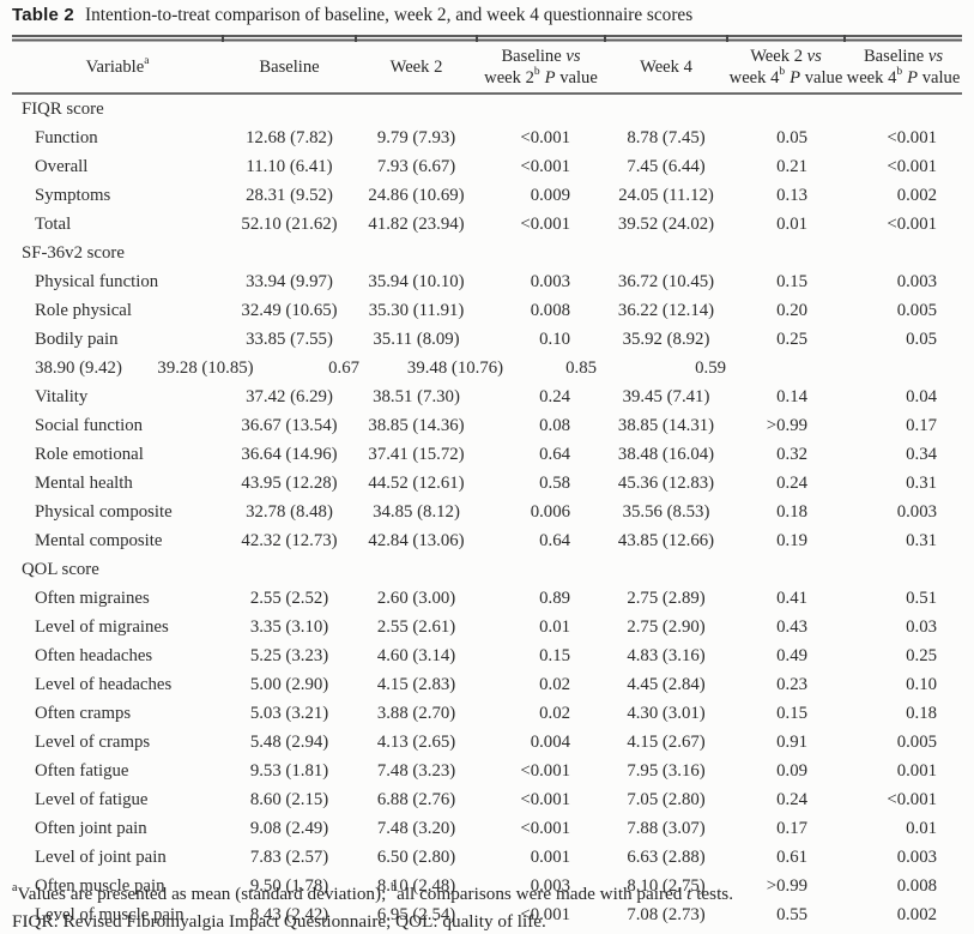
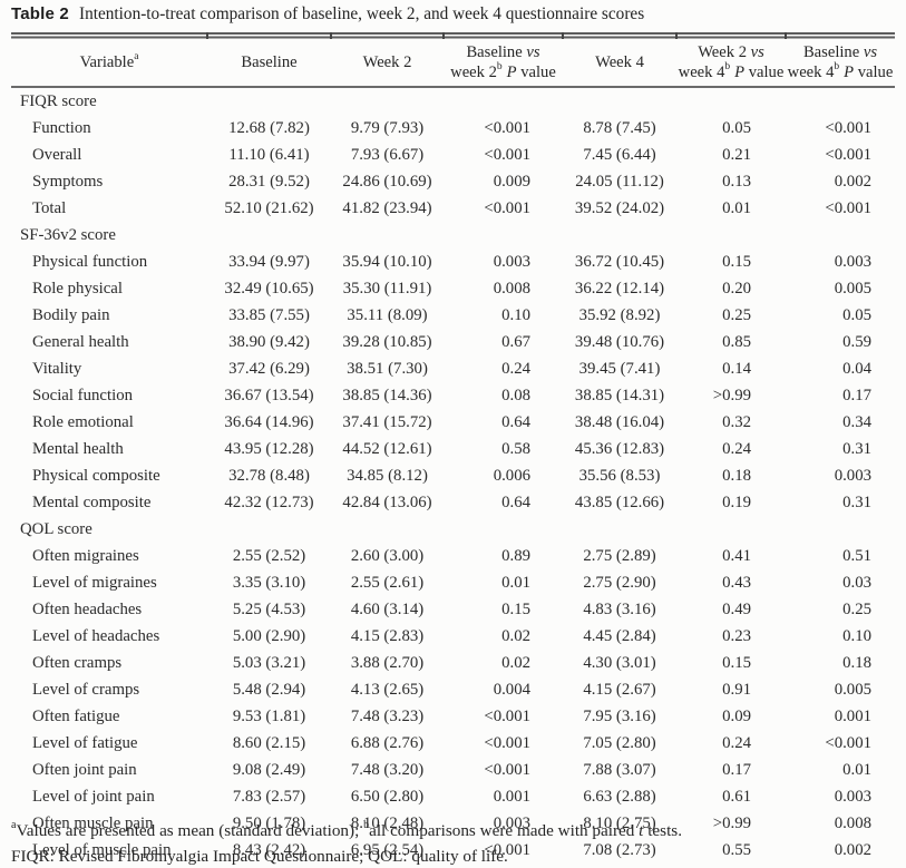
  Table 2 Intention-to-treat comparison of baseline, week 2, and week 4 questionnaire scores
  Variablea
  Baseline
  Week 2
  Baseline vs
  week 2b P value
  Week 4
  Week 2 vs
  week 4b P value
  Baseline vs
  week 4b P value
  FIQR score
  Function
  12.68 (7.82)
  9.79 (7.93)
  <0.001
  8.78 (7.45)
  0.05
  <0.001
  Overall
  11.10 (6.41)
  7.93 (6.67)
  <0.001
  7.45 (6.44)
  0.21
  <0.001
  Symptoms
  28.31 (9.52)
  24.86 (10.69)
  0.009
  24.05 (11.12)
  0.13
  0.002
  Total
  52.10 (21.62)
  41.82 (23.94)
  <0.001
  39.52 (24.02)
  0.01
  <0.001
  SF-36v2 score
  Physical function
  33.94 (9.97)
  35.94 (10.10)
  0.003
  36.72 (10.45)
  0.15
  0.003
  Role physical
  32.49 (10.65)
  35.30 (11.91)
  0.008
  36.22 (12.14)
  0.20
  0.005
  Bodily pain
  33.85 (7.55)
  35.11 (8.09)
  0.10
  35.92 (8.92)
  0.25
  0.05
+ General health
  38.90 (9.42)
  39.28 (10.85)
  0.67
  39.48 (10.76)
  0.85
  0.59
  Vitality
  37.42 (6.29)
  38.51 (7.30)
  0.24
  39.45 (7.41)
  0.14
  0.04
  Social function
  36.67 (13.54)
  38.85 (14.36)
  0.08
  38.85 (14.31)
  >0.99
  0.17
  Role emotional
  36.64 (14.96)
  37.41 (15.72)
  0.64
  38.48 (16.04)
  0.32
  0.34
  Mental health
  43.95 (12.28)
  44.52 (12.61)
  0.58
  45.36 (12.83)
  0.24
  0.31
  Physical composite
  32.78 (8.48)
  34.85 (8.12)
  0.006
  35.56 (8.53)
  0.18
  0.003
  Mental composite
  42.32 (12.73)
  42.84 (13.06)
  0.64
  43.85 (12.66)
  0.19
  0.31
  QOL score
  Often migraines
  2.55 (2.52)
  2.60 (3.00)
  0.89
  2.75 (2.89)
  0.41
  0.51
  Level of migraines
  3.35 (3.10)
  2.55 (2.61)
  0.01
  2.75 (2.90)
  0.43
  0.03
  Often headaches
- 5.25 (3.23)
+ 5.25 (4.53)
  4.60 (3.14)
  0.15
  4.83 (3.16)
  0.49
  0.25
  Level of headaches
  5.00 (2.90)
  4.15 (2.83)
  0.02
  4.45 (2.84)
  0.23
  0.10
  Often cramps
  5.03 (3.21)
  3.88 (2.70)
  0.02
  4.30 (3.01)
  0.15
  0.18
  Level of cramps
  5.48 (2.94)
  4.13 (2.65)
  0.004
  4.15 (2.67)
  0.91
  0.005
  Often fatigue
  9.53 (1.81)
  7.48 (3.23)
  <0.001
  7.95 (3.16)
  0.09
  0.001
  Level of fatigue
  8.60 (2.15)
  6.88 (2.76)
  <0.001
  7.05 (2.80)
  0.24
  <0.001
  Often joint pain
  9.08 (2.49)
  7.48 (3.20)
  <0.001
  7.88 (3.07)
  0.17
  0.01
  Level of joint pain
  7.83 (2.57)
  6.50 (2.80)
  0.001
  6.63 (2.88)
  0.61
  0.003
  Often muscle pain
  9.50 (1.78)
  8.10 (2.48)
  0.003
  8.10 (2.75)
  >0.99
  0.008
  Level of muscle pain
  8.43 (2.42)
  6.95 (2.54)
  <0.001
  7.08 (2.73)
  0.55
  0.002
  aValues are presented as mean (standard deviation); ball comparisons were made with paired t tests.
  FIQR: Revised Fibromyalgia Impact Questionnaire; QOL: quality of life.
